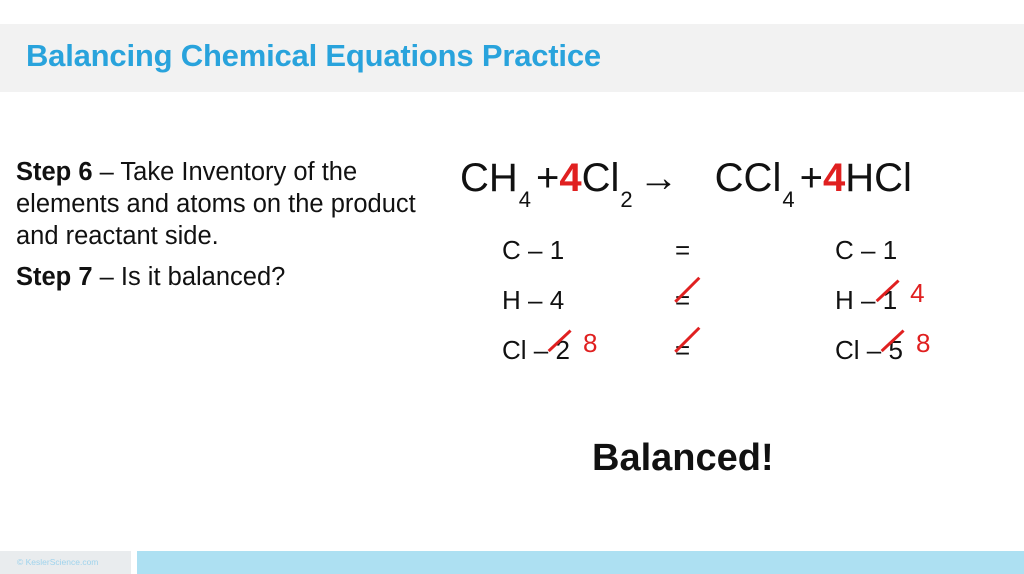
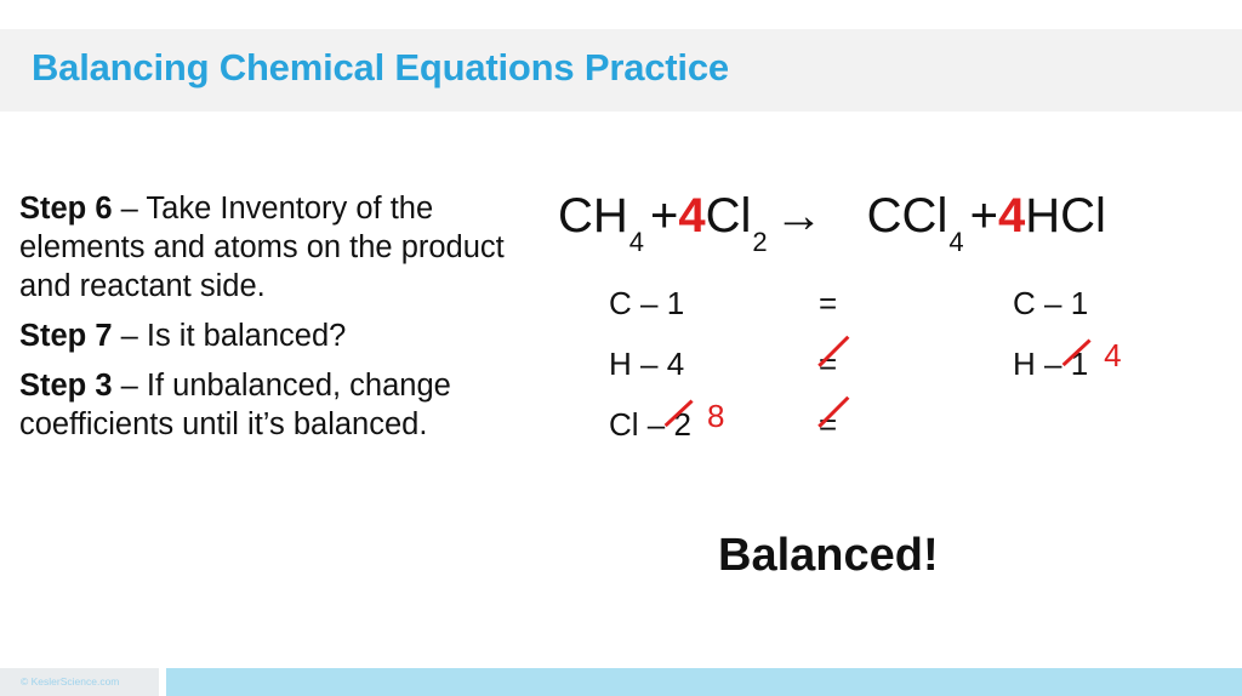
  Balancing Chemical Equations Practice
  Step 6 – Take Inventory of the elements and atoms on the product and reactant side.
  Step 7 – Is it balanced?
+ Step 3 – If unbalanced, change coefficients until it’s balanced.
  CH4+4Cl2→ CCl4+4HCl
  C – 1
  =
  C – 1
  H – 4
  =
  H – 1 4
  Cl – 2 8
  =
- Cl – 5 8
  Balanced!
  © KeslerScience.com
